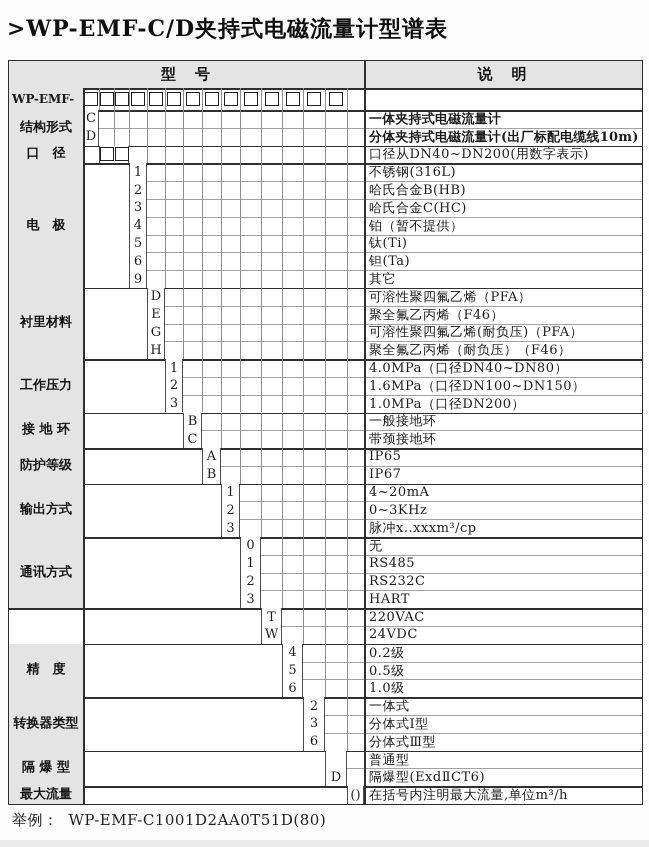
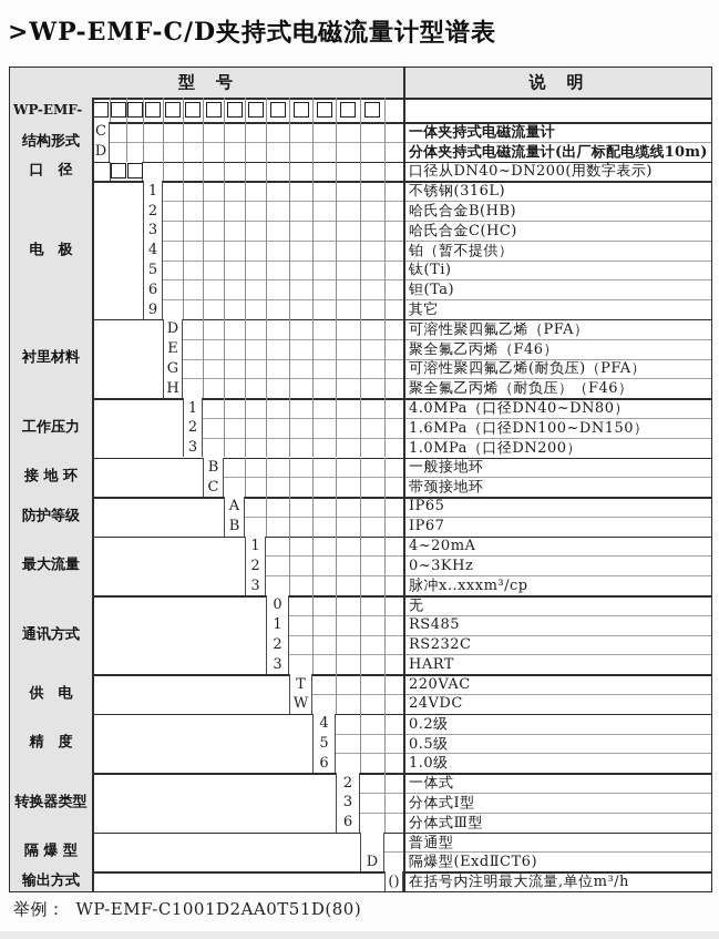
  >WP-EMF-C/D夹持式电磁流量计型谱表
  型 号
  说 明
  WP-EMF-
  结构形式
  C
  一体夹持式电磁流量计
  D
  分体夹持式电磁流量计(出厂标配电缆线10m)
  口 径
  口径从DN40~DN200(用数字表示)
  电 极
  1
  不锈钢(316L)
  2
  哈氏合金B(HB)
  3
  哈氏合金C(HC)
  4
  铂（暂不提供）
  5
  钛(Ti)
  6
  钽(Ta)
  9
  其它
  衬里材料
  D
  可溶性聚四氟乙烯（PFA）
  E
  聚全氟乙丙烯（F46）
  G
  可溶性聚四氟乙烯(耐负压)（PFA）
  H
  聚全氟乙丙烯（耐负压）（F46）
  工作压力
  1
  4.0MPa（口径DN40~DN80）
  2
  1.6MPa（口径DN100~DN150）
  3
  1.0MPa（口径DN200）
  接 地 环
  B
  一般接地环
  C
  带颈接地环
  防护等级
  A
  IP65
  B
  IP67
- 输出方式
+ 最大流量
  1
  4~20mA
  2
  0~3KHz
  3
  脉冲x..xxxm³/cp
  通讯方式
  0
  无
  1
  RS485
  2
  RS232C
  3
  HART
+ 供 电
  T
  220VAC
  W
  24VDC
  精 度
  4
  0.2级
  5
  0.5级
  6
  1.0级
  转换器类型
  2
  一体式
  3
  分体式Ⅰ型
  6
  分体式Ⅲ型
  隔 爆 型
  普通型
  D
  隔爆型(ExdⅡCT6)
- 最大流量
+ 输出方式
  ()
  在括号内注明最大流量,单位m³/h
  举例： WP-EMF-C1001D2AA0T51D(80)
